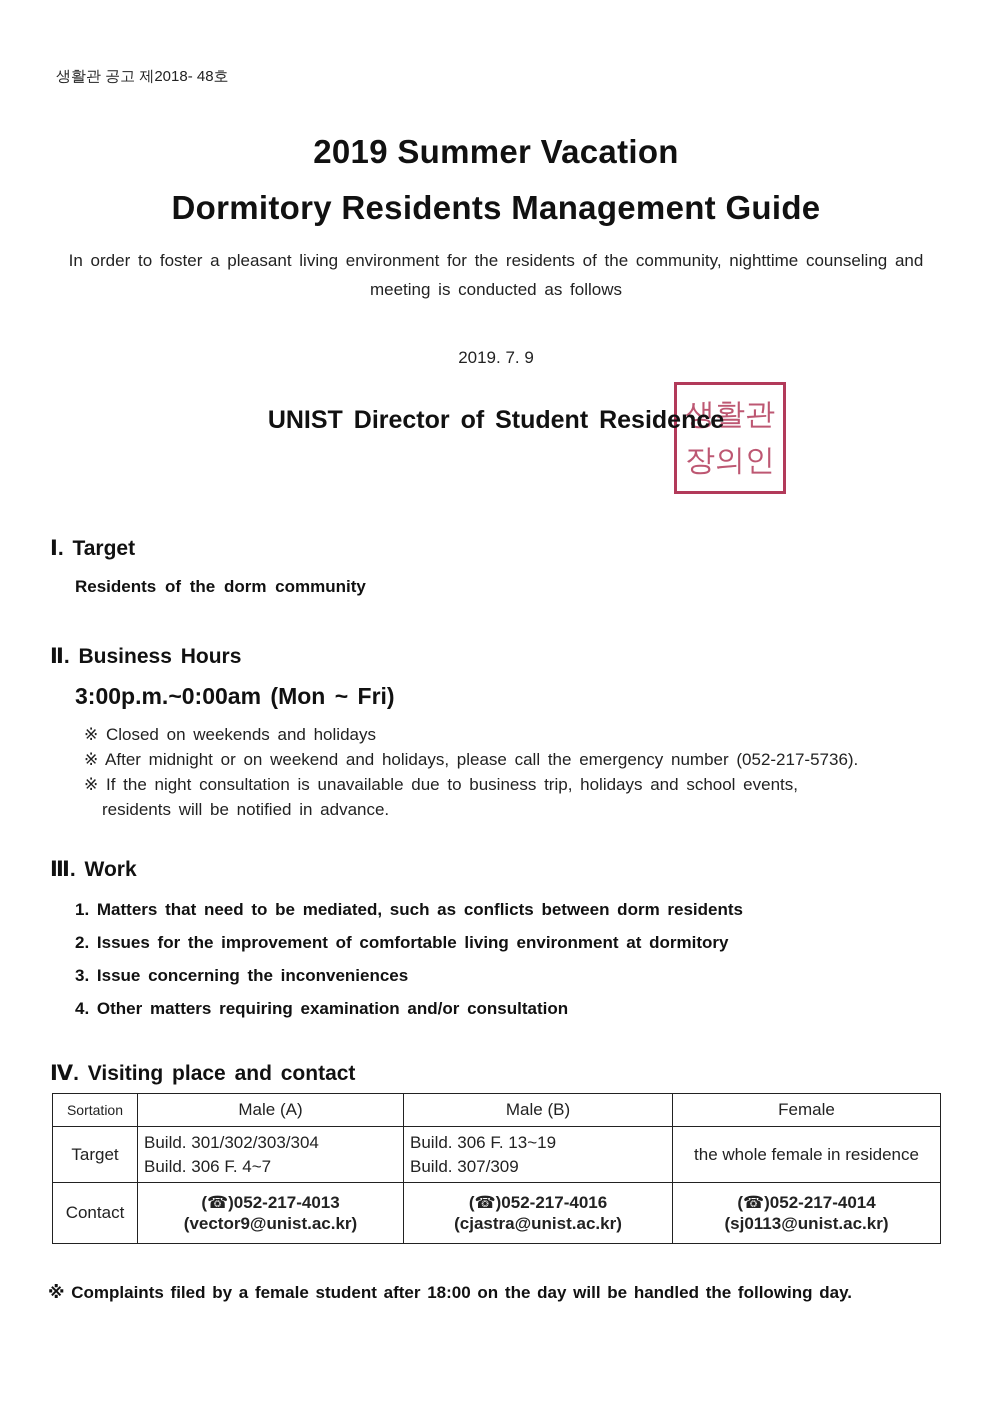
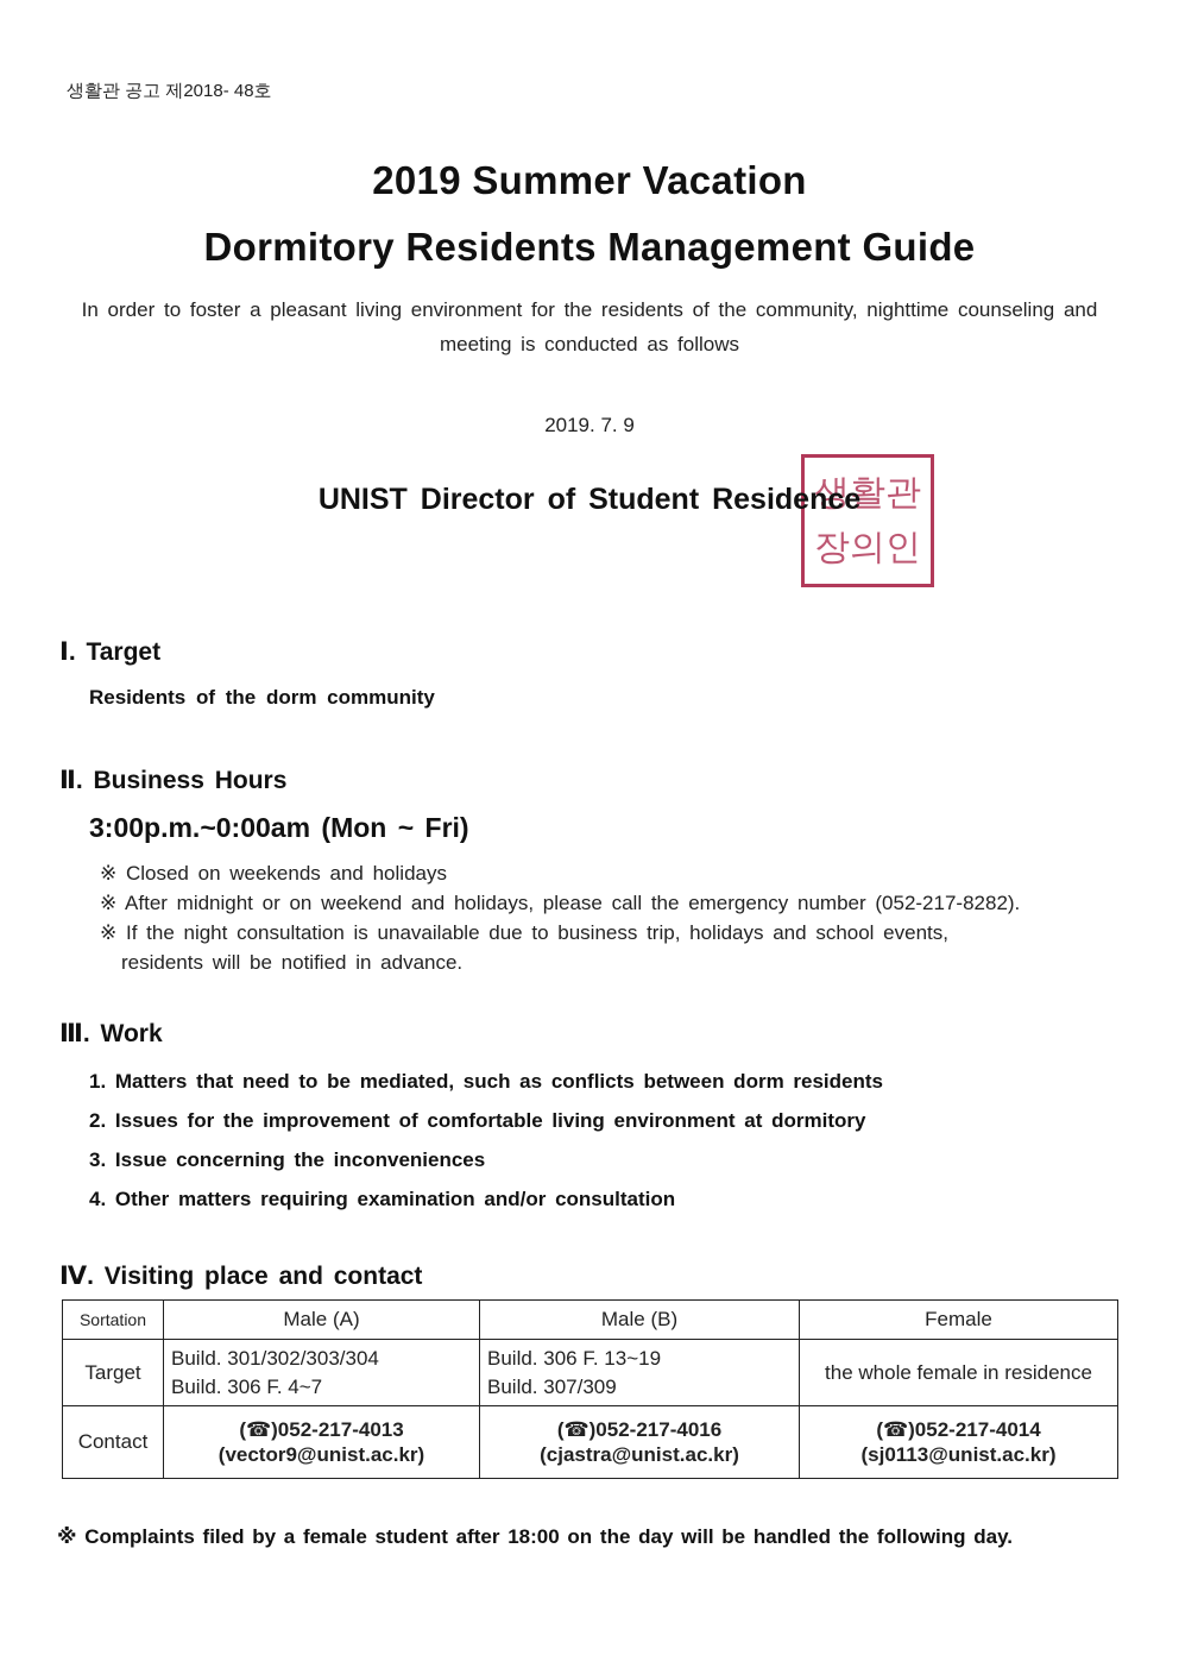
  생활관 공고 제2018- 48호
  2019 Summer Vacation
  Dormitory Residents Management Guide
  In order to foster a pleasant living environment for the residents of the community, nighttime counseling and meeting is conducted as follows
  2019. 7. 9
  생
  활
  관
  장
  의
  인
  UNIST Director of Student Residence
  Ⅰ. Target
  Residents of the dorm community
  Ⅱ. Business Hours
  3:00p.m.~0:00am (Mon ~ Fri)
  ※ Closed on weekends and holidays
- ※ After midnight or on weekend and holidays, please call the emergency number (052-217-5736).
+ ※ After midnight or on weekend and holidays, please call the emergency number (052-217-8282).
  ※ If the night consultation is unavailable due to business trip, holidays and school events,
  residents will be notified in advance.
  Ⅲ. Work
  1. Matters that need to be mediated, such as conflicts between dorm residents
  2. Issues for the improvement of comfortable living environment at dormitory
  3. Issue concerning the inconveniences
  4. Other matters requiring examination and/or consultation
  Ⅳ. Visiting place and contact
  Sortation	Male (A)	Male (B)	Female
  Target	Build. 301/302/303/304 Build. 306 F. 4~7	Build. 306 F. 13~19 Build. 307/309	the whole female in residence
  Contact	(☎)052-217-4013 (vector9@unist.ac.kr)	(☎)052-217-4016 (cjastra@unist.ac.kr)	(☎)052-217-4014 (sj0113@unist.ac.kr)
  ※ Complaints filed by a female student after 18:00 on the day will be handled the following day.
